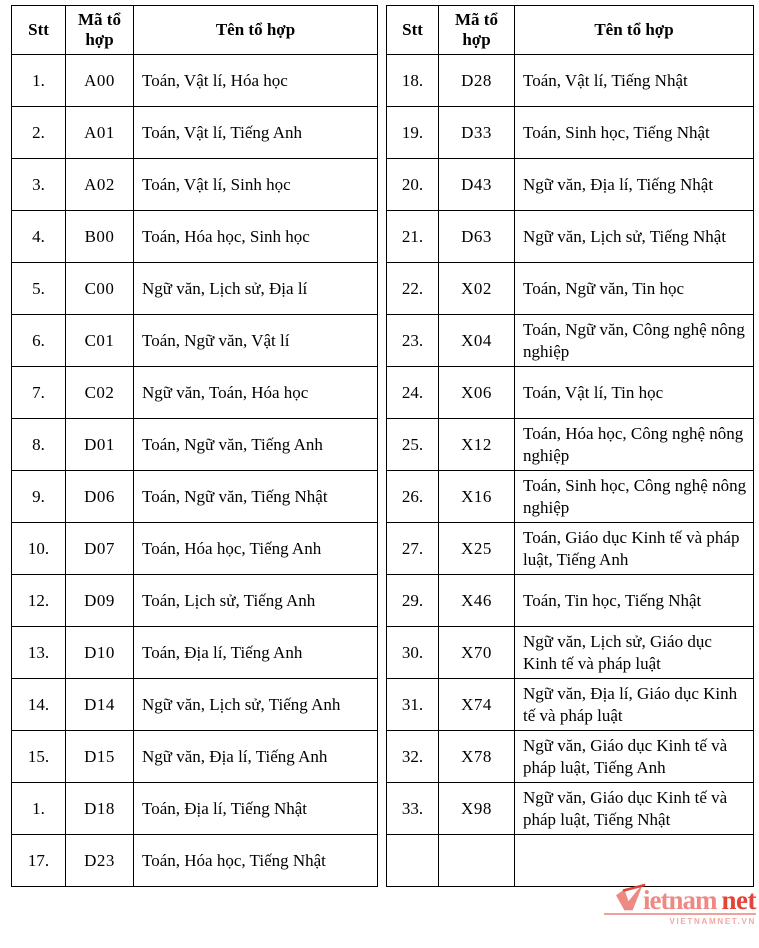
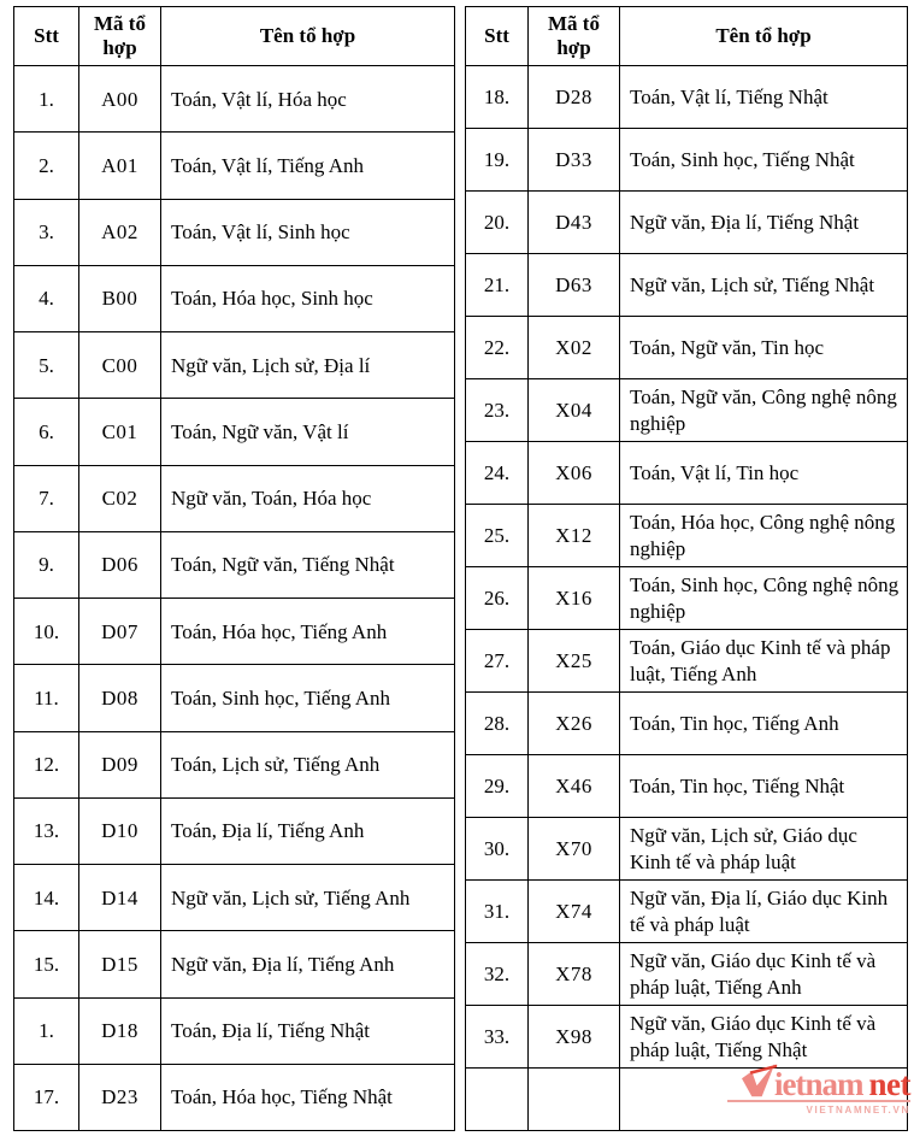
  Stt	Mã tổ hợp	Tên tổ hợp
  1.	A00	Toán, Vật lí, Hóa học
  2.	A01	Toán, Vật lí, Tiếng Anh
  3.	A02	Toán, Vật lí, Sinh học
  4.	B00	Toán, Hóa học, Sinh học
  5.	C00	Ngữ văn, Lịch sử, Địa lí
  6.	C01	Toán, Ngữ văn, Vật lí
  7.	C02	Ngữ văn, Toán, Hóa học
- 8.	D01	Toán, Ngữ văn, Tiếng Anh
  9.	D06	Toán, Ngữ văn, Tiếng Nhật
  10.	D07	Toán, Hóa học, Tiếng Anh
+ 11.	D08	Toán, Sinh học, Tiếng Anh
  12.	D09	Toán, Lịch sử, Tiếng Anh
  13.	D10	Toán, Địa lí, Tiếng Anh
  14.	D14	Ngữ văn, Lịch sử, Tiếng Anh
  15.	D15	Ngữ văn, Địa lí, Tiếng Anh
  1.	D18	Toán, Địa lí, Tiếng Nhật
  17.	D23	Toán, Hóa học, Tiếng Nhật
  Stt	Mã tổ hợp	Tên tổ hợp
  18.	D28	Toán, Vật lí, Tiếng Nhật
  19.	D33	Toán, Sinh học, Tiếng Nhật
  20.	D43	Ngữ văn, Địa lí, Tiếng Nhật
  21.	D63	Ngữ văn, Lịch sử, Tiếng Nhật
  22.	X02	Toán, Ngữ văn, Tin học
  23.	X04	Toán, Ngữ văn, Công nghệ nông nghiệp
  24.	X06	Toán, Vật lí, Tin học
  25.	X12	Toán, Hóa học, Công nghệ nông nghiệp
  26.	X16	Toán, Sinh học, Công nghệ nông nghiệp
  27.	X25	Toán, Giáo dục Kinh tế và pháp luật, Tiếng Anh
+ 28.	X26	Toán, Tin học, Tiếng Anh
  29.	X46	Toán, Tin học, Tiếng Nhật
  30.	X70	Ngữ văn, Lịch sử, Giáo dục Kinh tế và pháp luật
  31.	X74	Ngữ văn, Địa lí, Giáo dục Kinh tế và pháp luật
  32.	X78	Ngữ văn, Giáo dục Kinh tế và pháp luật, Tiếng Anh
  33.	X98	Ngữ văn, Giáo dục Kinh tế và pháp luật, Tiếng Nhật
  ietnam net
  VIETNAMNET.VN
